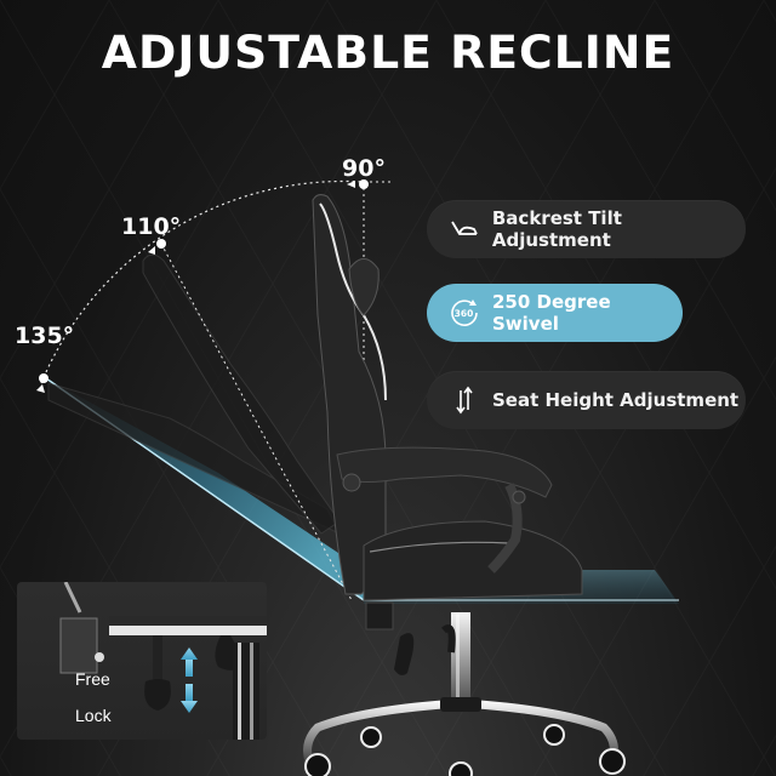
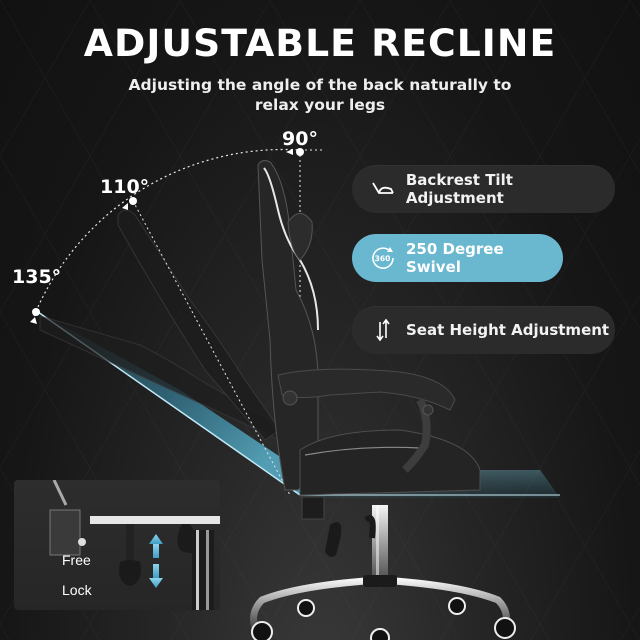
  ADJUSTABLE RECLINE
+ Adjusting the angle of the back naturally to
+ relax your legs
  90°
  110°
  135°
  Backrest Tilt Adjustment
  360
  250 Degree Swivel
  Seat Height Adjustment
  Free
  Lock
